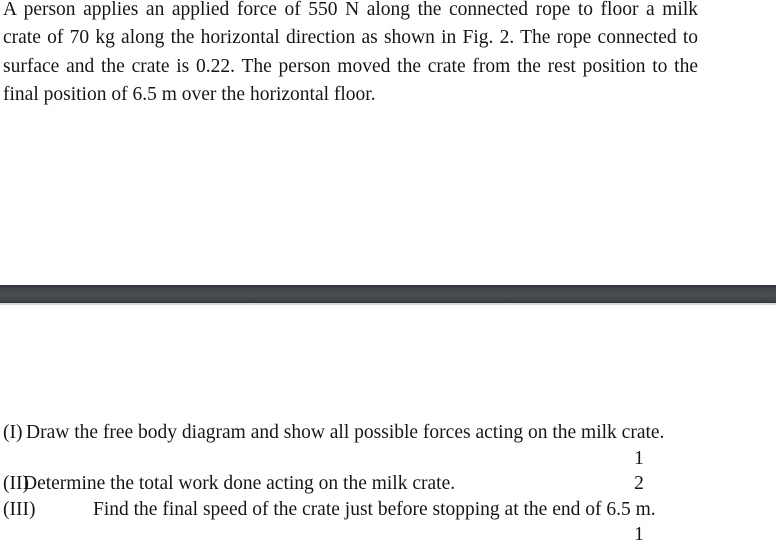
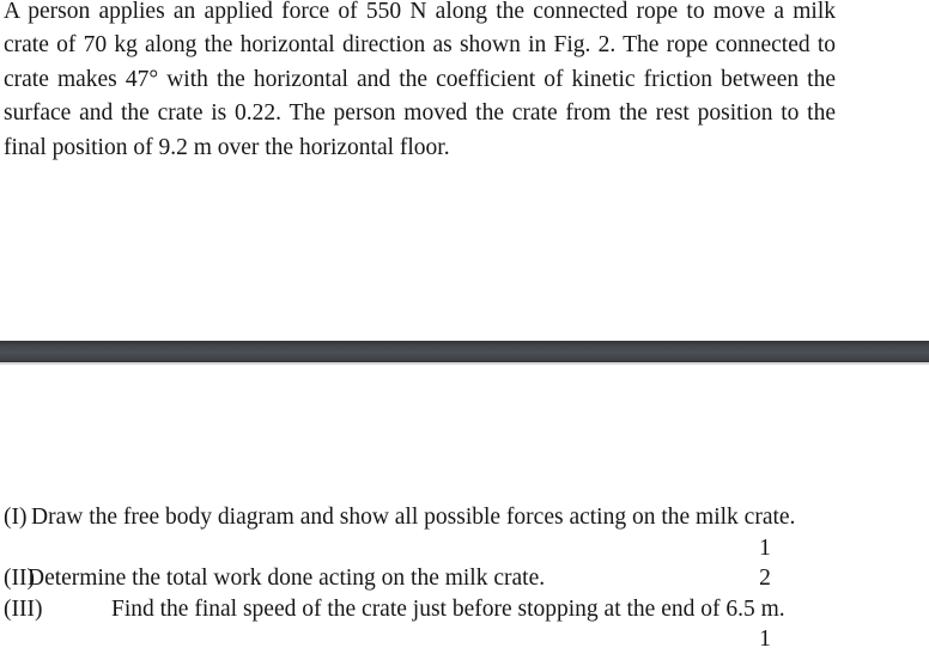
- A person applies an applied force of 550 N along the connected rope to floor a milk
+ A person applies an applied force of 550 N along the connected rope to move a milk
  crate of 70 kg along the horizontal direction as shown in Fig. 2. The rope connected to
+ crate makes 47° with the horizontal and the coefficient of kinetic friction between the
  surface and the crate is 0.22. The person moved the crate from the rest position to the
- final position of 6.5 m over the horizontal floor.
+ final position of 9.2 m over the horizontal floor.
  (I) Draw the free body diagram and show all possible forces acting on the milk crate.
  1
  (IIDetermine the total work done acting on the milk crate.
  2
  (III) Find the final speed of the crate just before stopping at the end of 6.5 m.
  1
